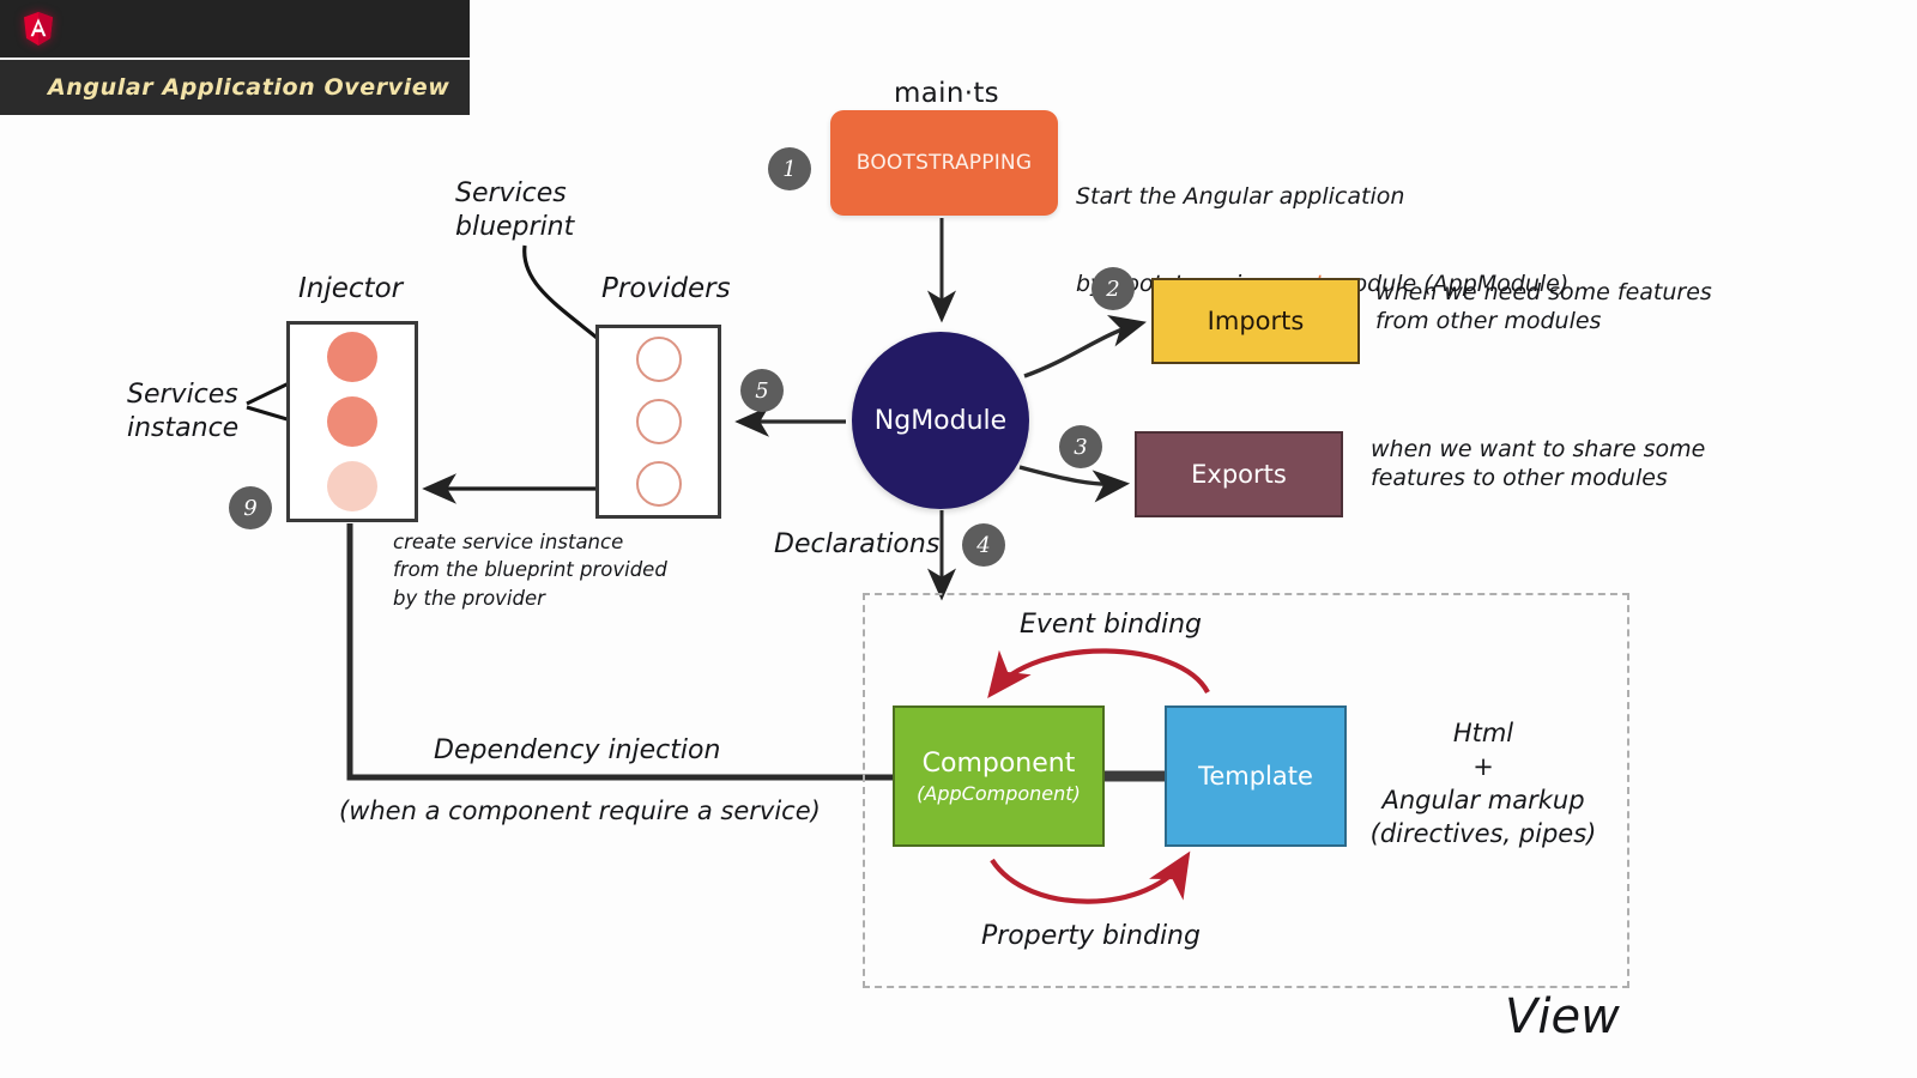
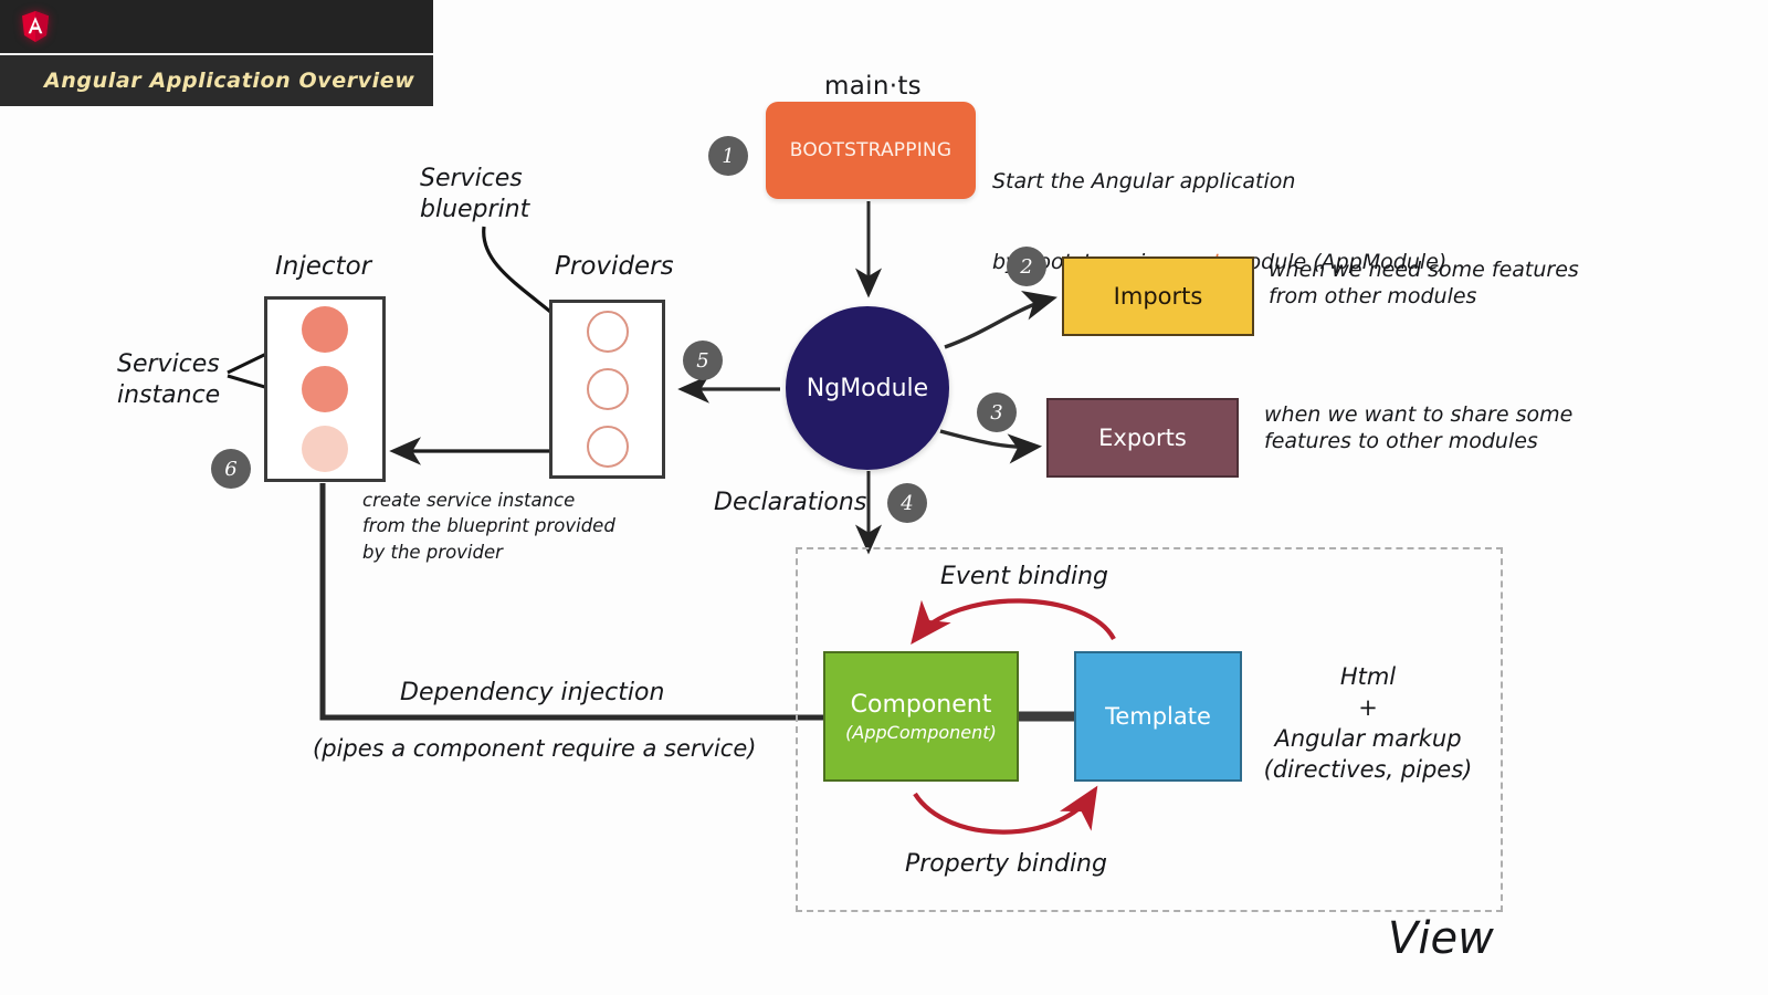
  Angular Application Overview
  View
  main·ts
  BOOTSTRAPPING
  1
  Start the Angular application
  NgModule
  2
  Imports
  when we need some features
  from other modules
  3
  Exports
  when we want to share some
  features to other modules
  Declarations
  4
  Injector
  Services
  instance
- 9
+ 6
  Providers
  Services
  blueprint
  5
  create service instance
  from the blueprint provided
  by the provider
  Dependency injection
- (when a component require a service)
+ (pipes a component require a service)
  Event binding
  Component
  (AppComponent)
  Template
  Property binding
  Html
  +
  Angular markup
  (directives, pipes)
